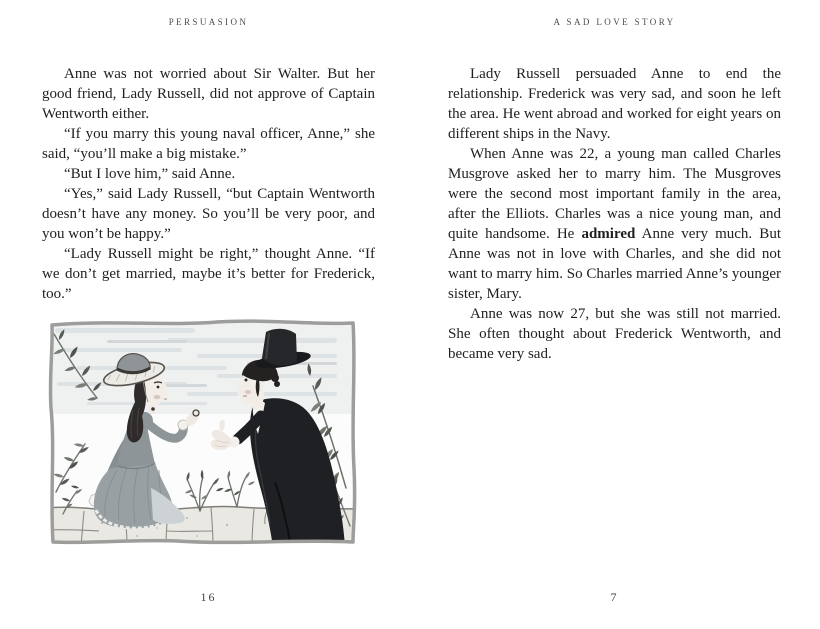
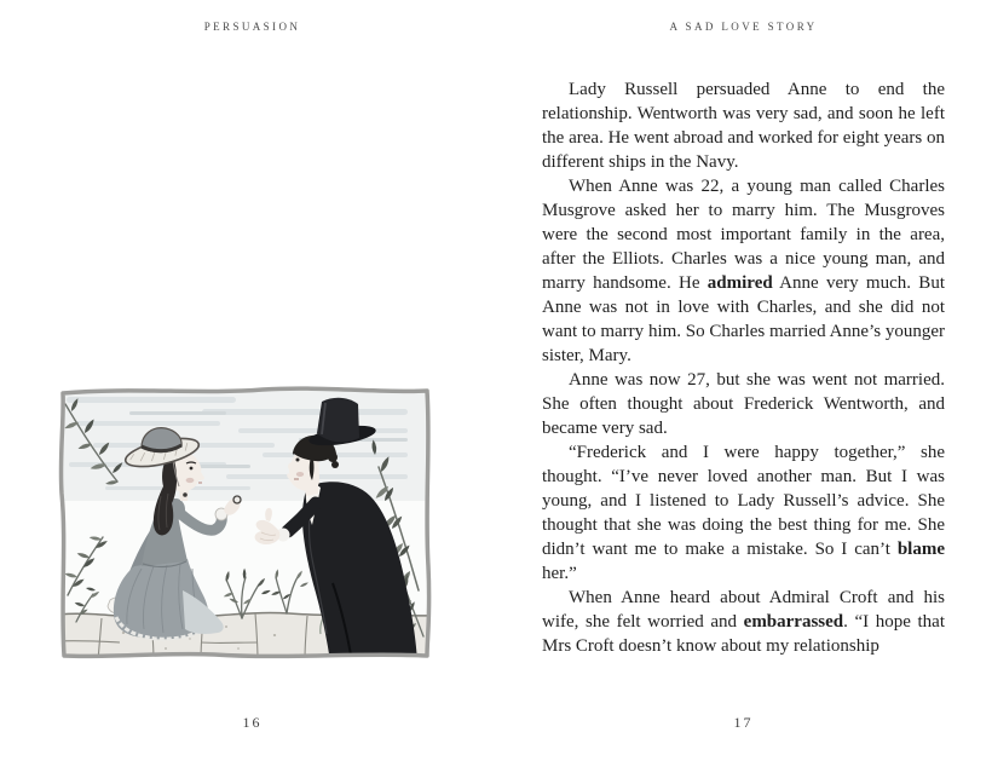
  PERSUASION
- Anne was not worried about Sir Walter. But her good friend, Lady Russell, did not approve of Captain Wentworth either.
- “If you marry this young naval officer, Anne,” she said, “you’ll make a big mistake.”
- “But I love him,” said Anne.
- “Yes,” said Lady Russell, “but Captain Wentworth doesn’t have any money. So you’ll be very poor, and you won’t be happy.”
- “Lady Russell might be right,” thought Anne. “If we don’t get married, maybe it’s better for Frederick, too.”
  16
  A SAD LOVE STORY
- Lady Russell persuaded Anne to end the relationship. Frederick was very sad, and soon he left the area. He went abroad and worked for eight years on different ships in the Navy.
+ Lady Russell persuaded Anne to end the relationship. Wentworth was very sad, and soon he left the area. He went abroad and worked for eight years on different ships in the Navy.
- When Anne was 22, a young man called Charles Musgrove asked her to marry him. The Musgroves were the second most important family in the area, after the Elliots. Charles was a nice young man, and quite handsome. He admired Anne very much. But Anne was not in love with Charles, and she did not want to marry him. So Charles married Anne’s younger sister, Mary.
+ When Anne was 22, a young man called Charles Musgrove asked her to marry him. The Musgroves were the second most important family in the area, after the Elliots. Charles was a nice young man, and marry handsome. He admired Anne very much. But Anne was not in love with Charles, and she did not want to marry him. So Charles married Anne’s younger sister, Mary.
- Anne was now 27, but she was still not married. She often thought about Frederick Wentworth, and became very sad.
+ Anne was now 27, but she was went not married. She often thought about Frederick Wentworth, and became very sad.
+ “Frederick and I were happy together,” she thought. “I’ve never loved another man. But I was young, and I listened to Lady Russell’s advice. She thought that she was doing the best thing for me. She didn’t want me to make a mistake. So I can’t blame her.”
+ When Anne heard about Admiral Croft and his wife, she felt worried and embarrassed. “I hope that Mrs Croft doesn’t know about my relationship
- 7
+ 17
